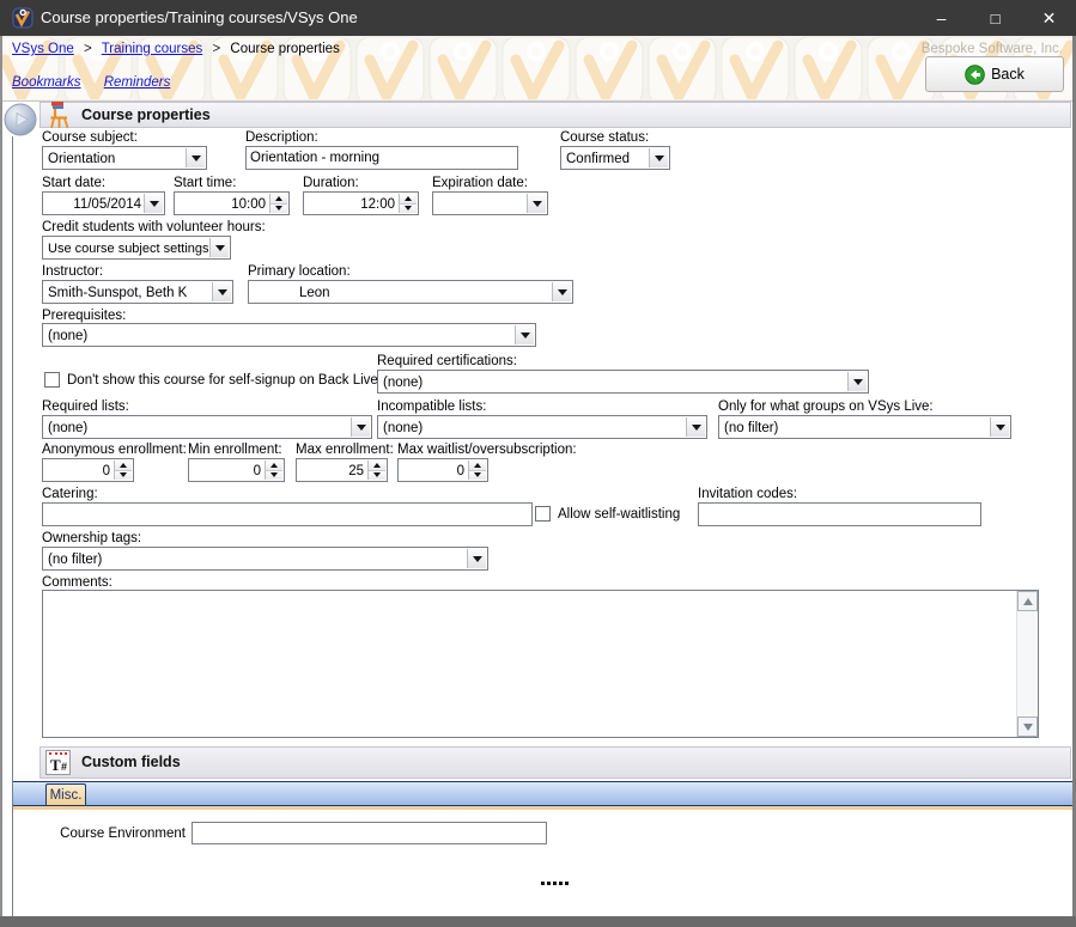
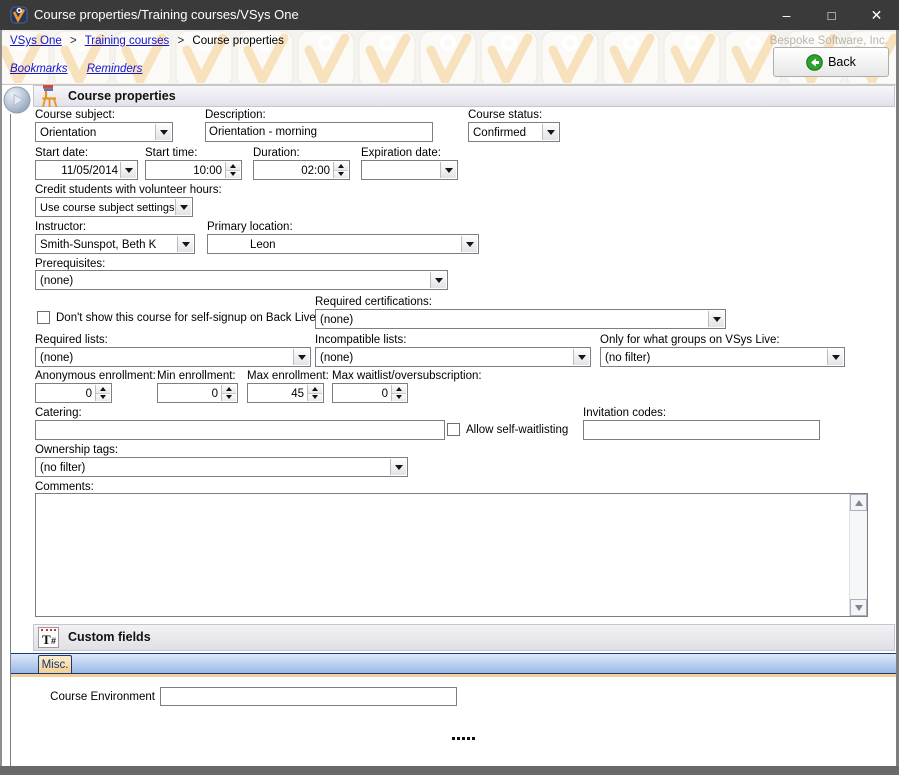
  Course properties/Training courses/VSys One
  –
  □
  ✕
  VSys One > Training courses > Course properties
  Bespoke Software, Inc.
  Bookmarks Reminders
  Back
  Course properties
  Course subject:
  Orientation
  Description:
  Orientation - morning
  Course status:
  Confirmed
  Start date:
  11/05/2014
  Start time:
  10:00
  Duration:
- 12:00
+ 02:00
  Expiration date:
  Credit students with volunteer hours:
  Use course subject settings
  Instructor:
  Smith-Sunspot, Beth K
  Primary location:
  Leon
  Prerequisites:
  (none)
  Don't show this course for self-signup on Back Live
  Required certifications:
  (none)
  Required lists:
  (none)
  Incompatible lists:
  (none)
  Only for what groups on VSys Live:
  (no filter)
  Anonymous enrollment:
  0
  Min enrollment:
  0
  Max enrollment:
- 25
+ 45
  Max waitlist/oversubscription:
  0
  Catering:
  Allow self-waitlisting
  Invitation codes:
  Ownership tags:
  (no filter)
  Comments:
  T
  #
  Custom fields
  Misc.
  Course Environment
